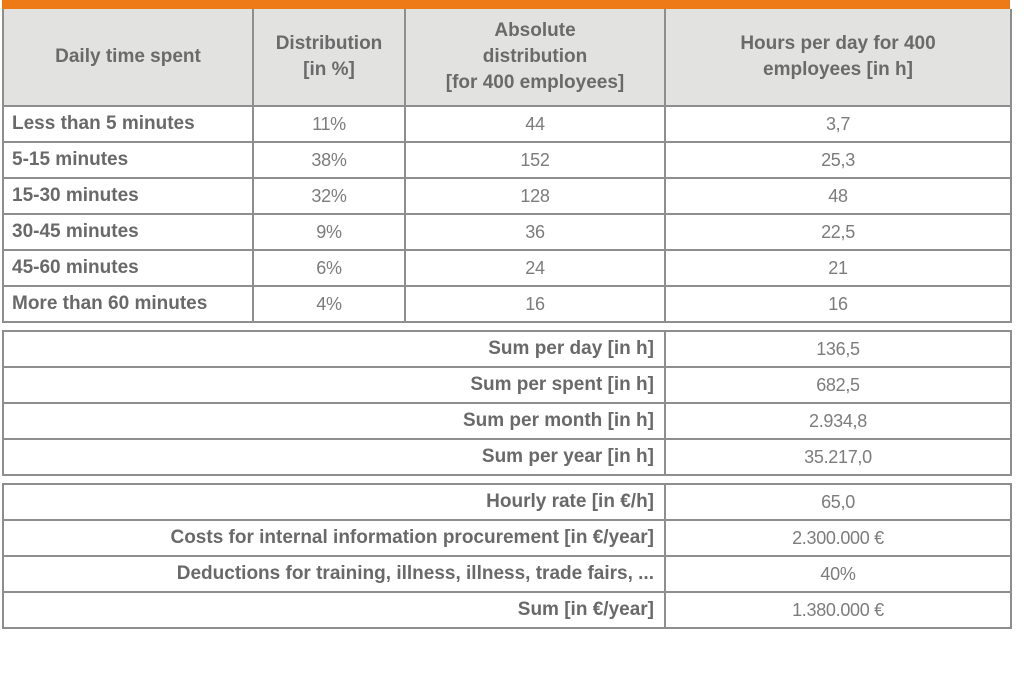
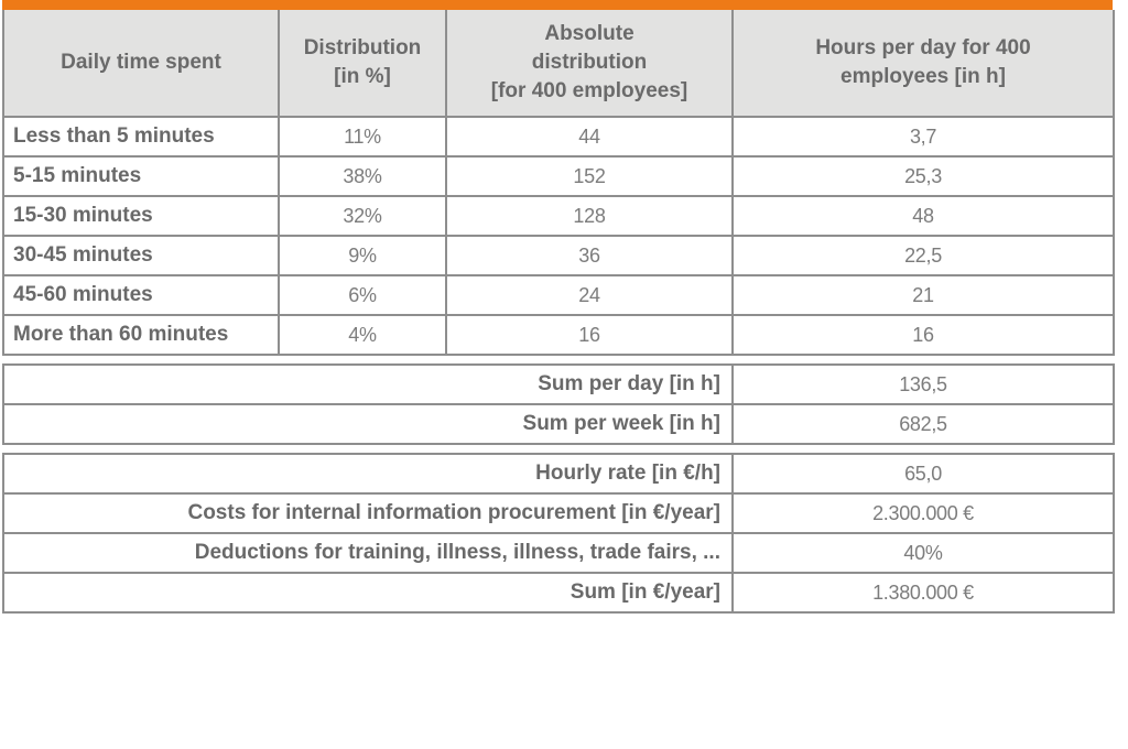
  Daily time spent	Distribution [in %]	Absolute distribution [for 400 employees]	Hours per day for 400 employees [in h]
  Less than 5 minutes	11%	44	3,7
  5-15 minutes	38%	152	25,3
  15-30 minutes	32%	128	48
  30-45 minutes	9%	36	22,5
  45-60 minutes	6%	24	21
  More than 60 minutes	4%	16	16
  Sum per day [in h]	136,5
- Sum per spent [in h]	682,5
+ Sum per week [in h]	682,5
- Sum per month [in h]	2.934,8
- Sum per year [in h]	35.217,0
  Hourly rate [in €/h]	65,0
  Costs for internal information procurement [in €/year]	2.300.000 €
  Deductions for training, illness, illness, trade fairs, ...	40%
  Sum [in €/year]	1.380.000 €
